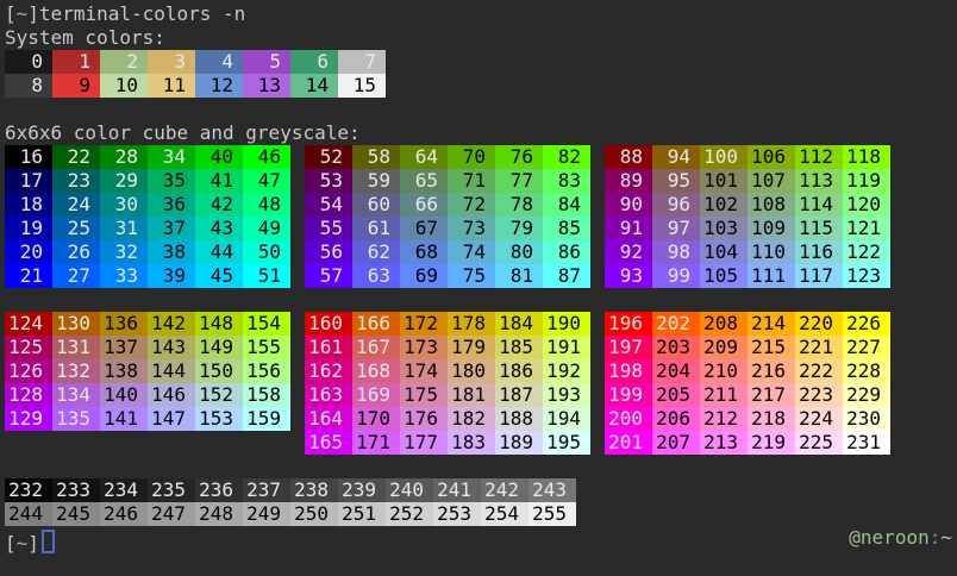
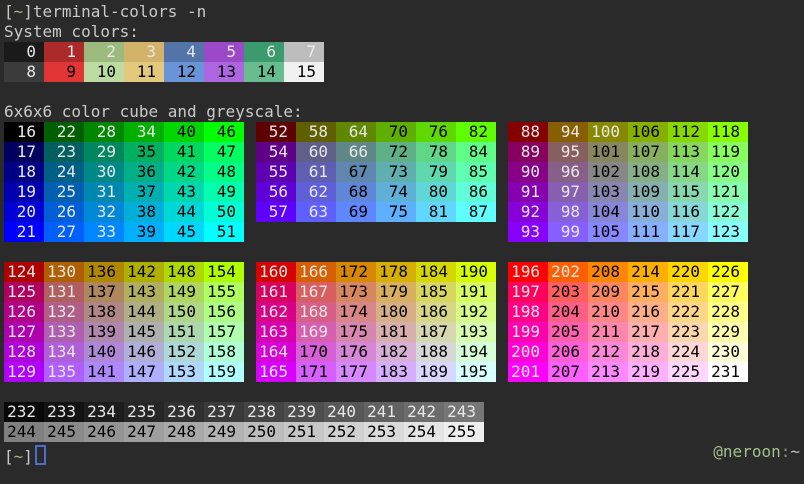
  [~]terminal-colors -n
  System colors:
  0 1 2 3 4 5 6 7
  8 9 10 11 12 13 14 15
  6x6x6 color cube and greyscale:
  16 22 28 34 40 46
  17 23 29 35 41 47
  18 24 30 36 42 48
  19 25 31 37 43 49
  20 26 32 38 44 50
  21 27 33 39 45 51
  52 58 64 70 76 82
- 53 59 65 71 77 83
  54 60 66 72 78 84
  55 61 67 73 79 85
  56 62 68 74 80 86
  57 63 69 75 81 87
  88 94 100 106 112 118
  89 95 101 107 113 119
  90 96 102 108 114 120
  91 97 103 109 115 121
  92 98 104 110 116 122
  93 99 105 111 117 123
  124 130 136 142 148 154
  125 131 137 143 149 155
  126 132 138 144 150 156
+ 127 133 139 145 151 157
  128 134 140 146 152 158
  129 135 141 147 153 159
  160 166 172 178 184 190
  161 167 173 179 185 191
  162 168 174 180 186 192
  163 169 175 181 187 193
  164 170 176 182 188 194
  165 171 177 183 189 195
  196 202 208 214 220 226
  197 203 209 215 221 227
  198 204 210 216 222 228
  199 205 211 217 223 229
  200 206 212 218 224 230
  201 207 213 219 225 231
  232 233 234 235 236 237 238 239 240 241 242 243
  244 245 246 247 248 249 250 251 252 253 254 255
  [~]
  @neroon:~
